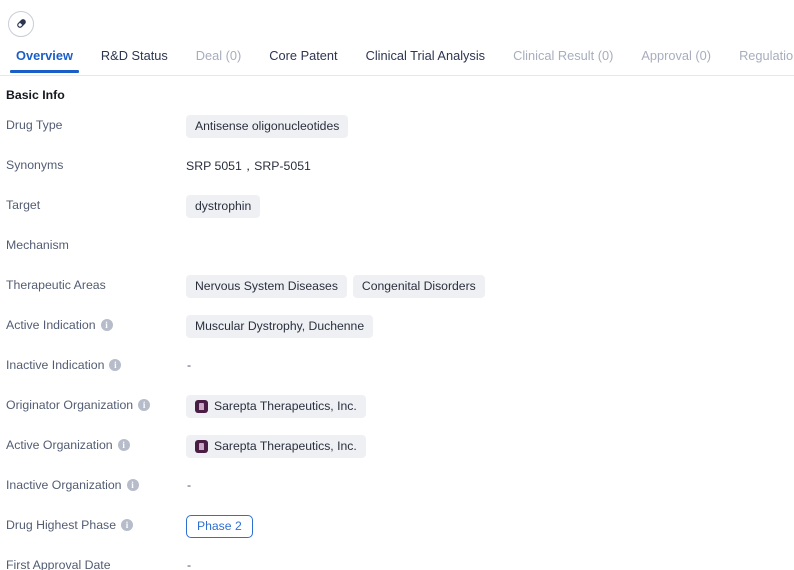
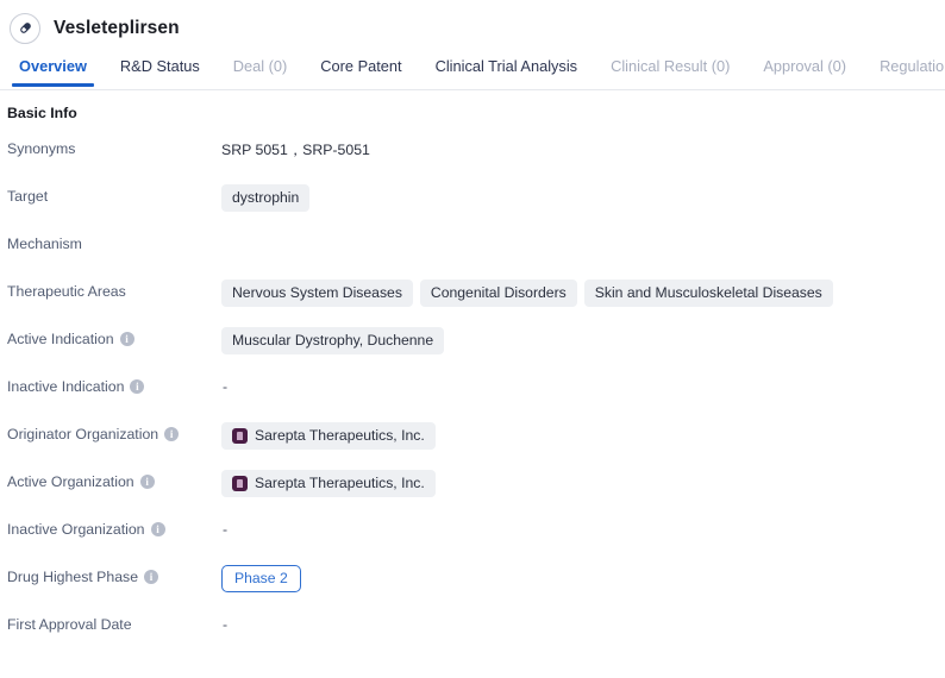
+ Vesleteplirsen
  Overview
  R&D Status
  Deal (0)
  Core Patent
  Clinical Trial Analysis
  Clinical Result (0)
  Approval (0)
  Basic Info
- Drug Type
- Antisense oligonucleotides
  Synonyms
  SRP 5051，SRP-5051
  Target
  dystrophin
  Mechanism
  Therapeutic Areas
  Nervous System Diseases
  Congenital Disorders
+ Skin and Musculoskeletal Diseases
  Active Indication
  i
  Muscular Dystrophy, Duchenne
  Inactive Indication
  i
  -
  Originator Organization
  i
  Sarepta Therapeutics, Inc.
  Active Organization
  i
  Sarepta Therapeutics, Inc.
  Inactive Organization
  i
  -
  Drug Highest Phase
  i
  Phase 2
  First Approval Date
  -
